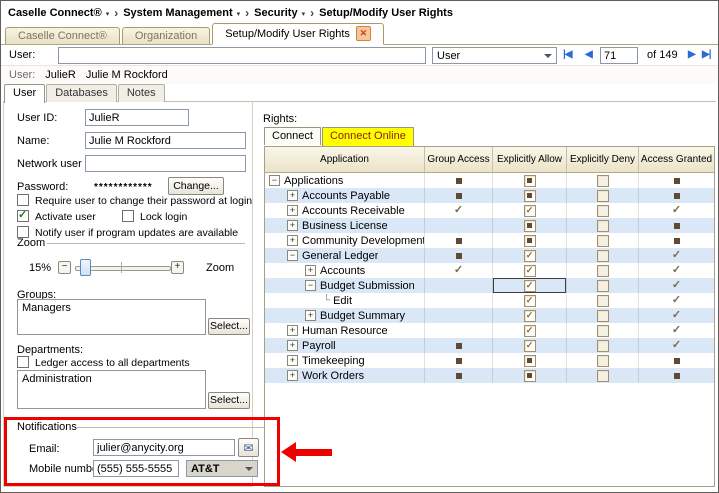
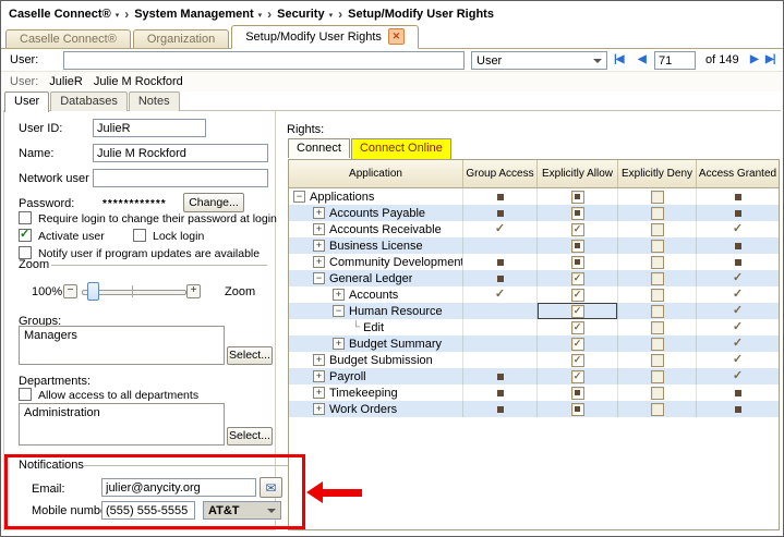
  Caselle Connect®
  ›
  System Management
  ›
  Security
  ›
  Setup/Modify User Rights
  Caselle Connect®
  Organization
  Setup/Modify User Rights
  ✕
  User:
  User
  |◀
  ◀
  71
  of 149
  ▶
  ▶|
  User:
  JulieR
  Julie M Rockford
  User
  Databases
  Notes
  User ID:
  JulieR
  Name:
  Julie M Rockford
  Network user
  Password:
  ************
  Change...
- Require user to change their password at login
+ Require login to change their password at login
  Activate user
  Lock login
  Notify user if program updates are available
  Zoom
- 15%
+ 100%
  −
  +
  Zoom
  Groups:
  Managers
  Select...
  Departments:
- Ledger access to all departments
+ Allow access to all departments
  Administration
  Select...
  Notifications
  Email:
  julier@anycity.org
  ✉
  Mobile numb
  (555) 555-5555
  AT&T
  Rights:
  Connect
  Connect Online
  Application
  Group Access
  Explicitly Allow
  Explicitly Deny
  Access Granted
  −
  Applications
  +
  Accounts Payable
  +
  Accounts Receivable
  ✓
  ✓
  ✓
  +
  Business License
  +
  Community Development
  −
  General Ledger
  ✓
  ✓
  +
  Accounts
  ✓
  ✓
  ✓
  −
- Budget Submission
+ Human Resource
  ✓
  ✓
  └
  Edit
  ✓
  ✓
  +
  Budget Summary
  ✓
  ✓
  +
- Human Resource
+ Budget Submission
  ✓
  ✓
  +
  Payroll
  ✓
  ✓
  +
  Timekeeping
  +
  Work Orders
